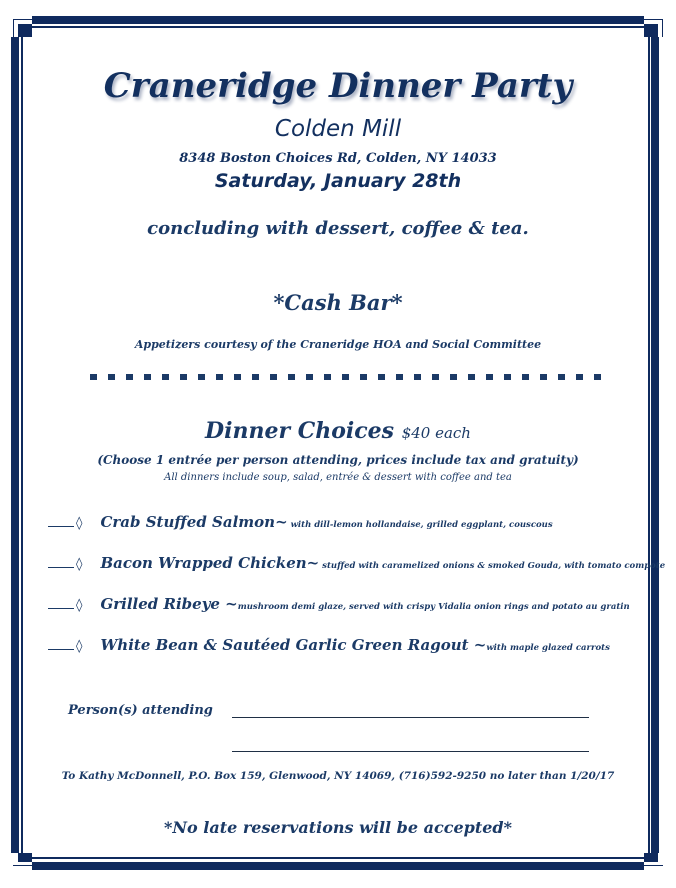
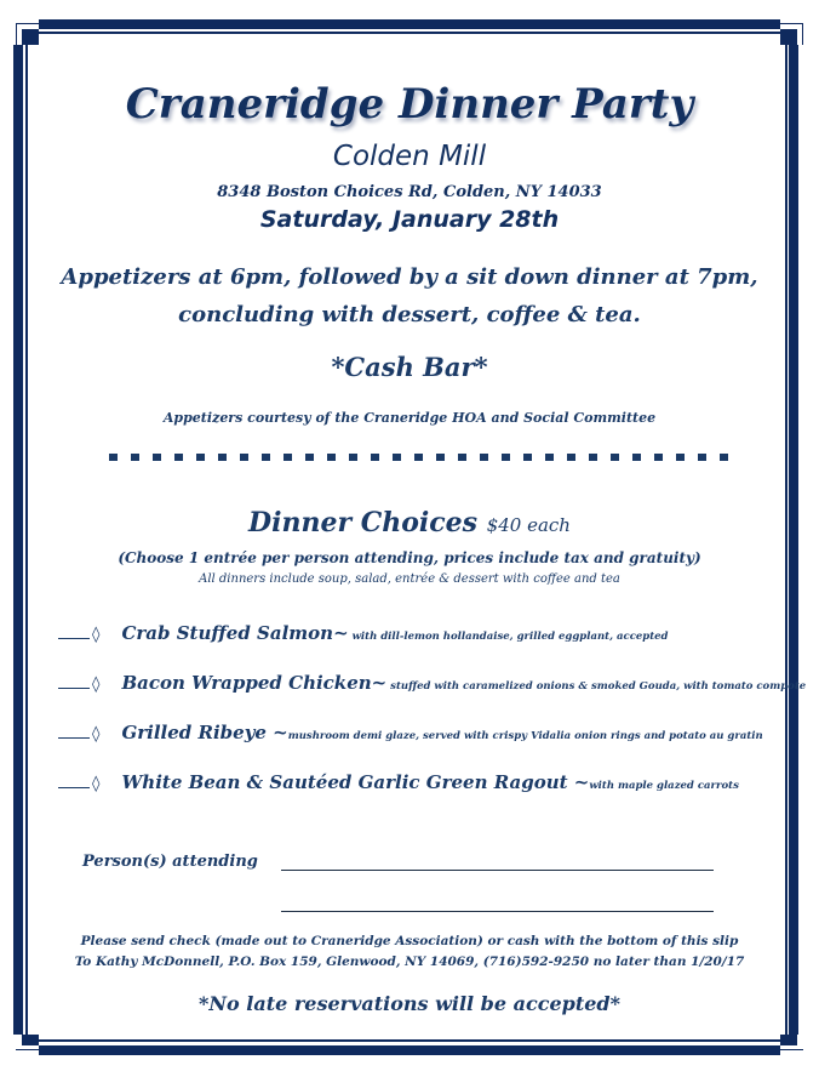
  Craneridge Dinner Party
  Colden Mill
  8348 Boston Choices Rd, Colden, NY 14033
  Saturday, January 28th
+ Appetizers at 6pm, followed by a sit down dinner at 7pm,
  concluding with dessert, coffee & tea.
  *Cash Bar*
  Appetizers courtesy of the Craneridge HOA and Social Committee
  Dinner Choices $40 each
  (Choose 1 entrée per person attending, prices include tax and gratuity)
  All dinners include soup, salad, entrée & dessert with coffee and tea
- ◊ Crab Stuffed Salmon~ with dill-lemon hollandaise, grilled eggplant, couscous
+ ◊ Crab Stuffed Salmon~ with dill-lemon hollandaise, grilled eggplant, accepted
  ◊ Bacon Wrapped Chicken~ stuffed with caramelized onions & smoked Gouda, with tomato compote
  ◊ Grilled Ribeye ~mushroom demi glaze, served with crispy Vidalia onion rings and potato au gratin
  ◊ White Bean & Sautéed Garlic Green Ragout ~with maple glazed carrots
  Person(s) attending
+ Please send check (made out to Craneridge Association) or cash with the bottom of this slip
  To Kathy McDonnell, P.O. Box 159, Glenwood, NY 14069, (716)592-9250 no later than 1/20/17
  *No late reservations will be accepted*
